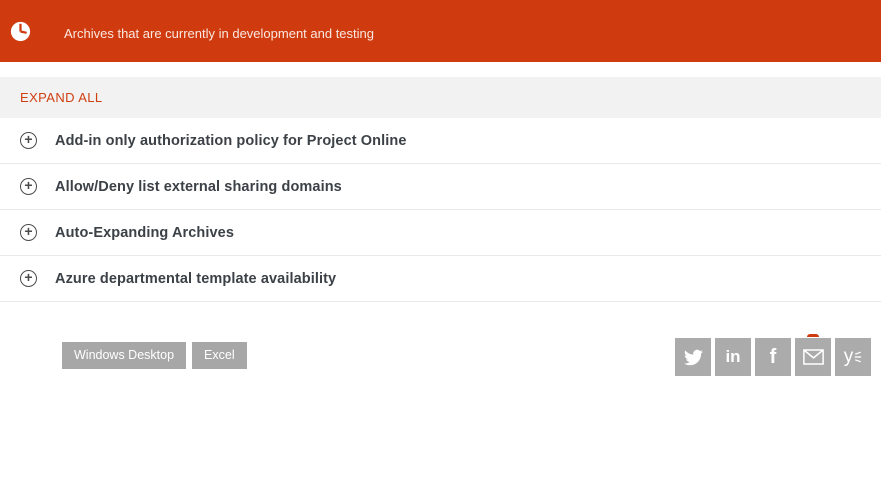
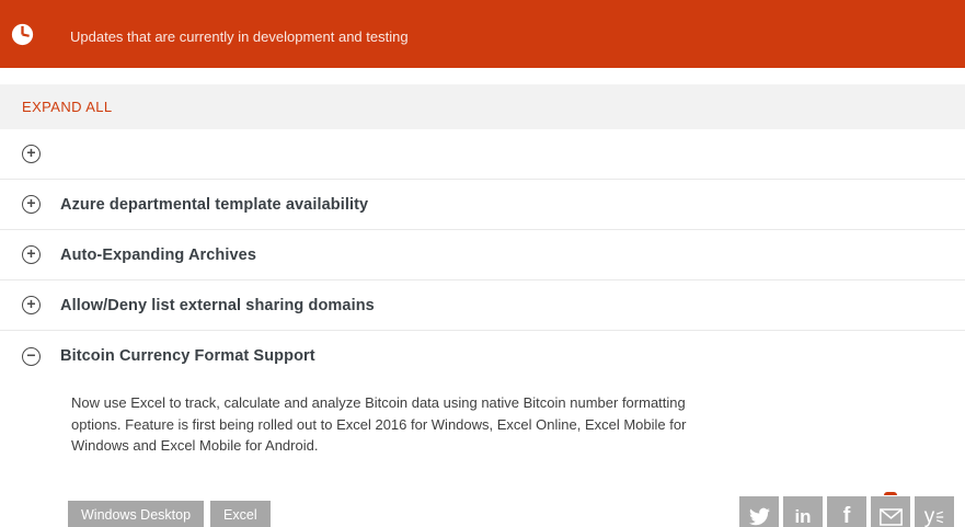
- Archives that are currently in development and testing
+ Updates that are currently in development and testing
  EXPAND ALL
  +
- Add-in only authorization policy for Project Online
  +
- Allow/Deny list external sharing domains
+ Azure departmental template availability
  +
  Auto-Expanding Archives
  +
- Azure departmental template availability
+ Allow/Deny list external sharing domains
+ −
+ Bitcoin Currency Format Support
+ Now use Excel to track, calculate and analyze Bitcoin data using native Bitcoin number formatting options. Feature is first being rolled out to Excel 2016 for Windows, Excel Online, Excel Mobile for Windows and Excel Mobile for Android.
  Windows Desktop
  Excel
  in
  f
  y
